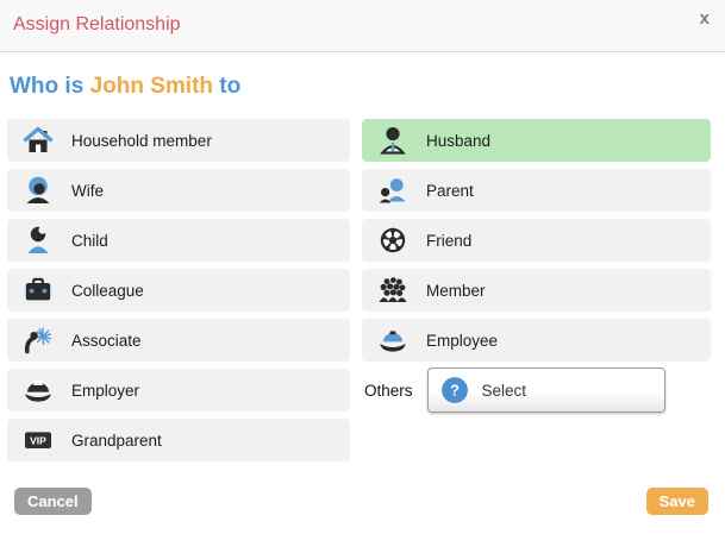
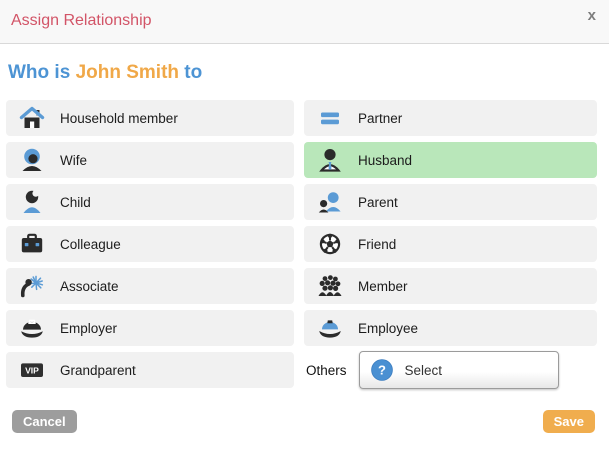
  Assign Relationship
  x
  Who is John Smith to
  Household member
  Wife
  Child
  Colleague
  Associate
  Employer
  VIP
  Grandparent
+ Partner
  Husband
  Parent
  Friend
  Member
  Employee
  Others
  ?
  Select
  Cancel
  Save
